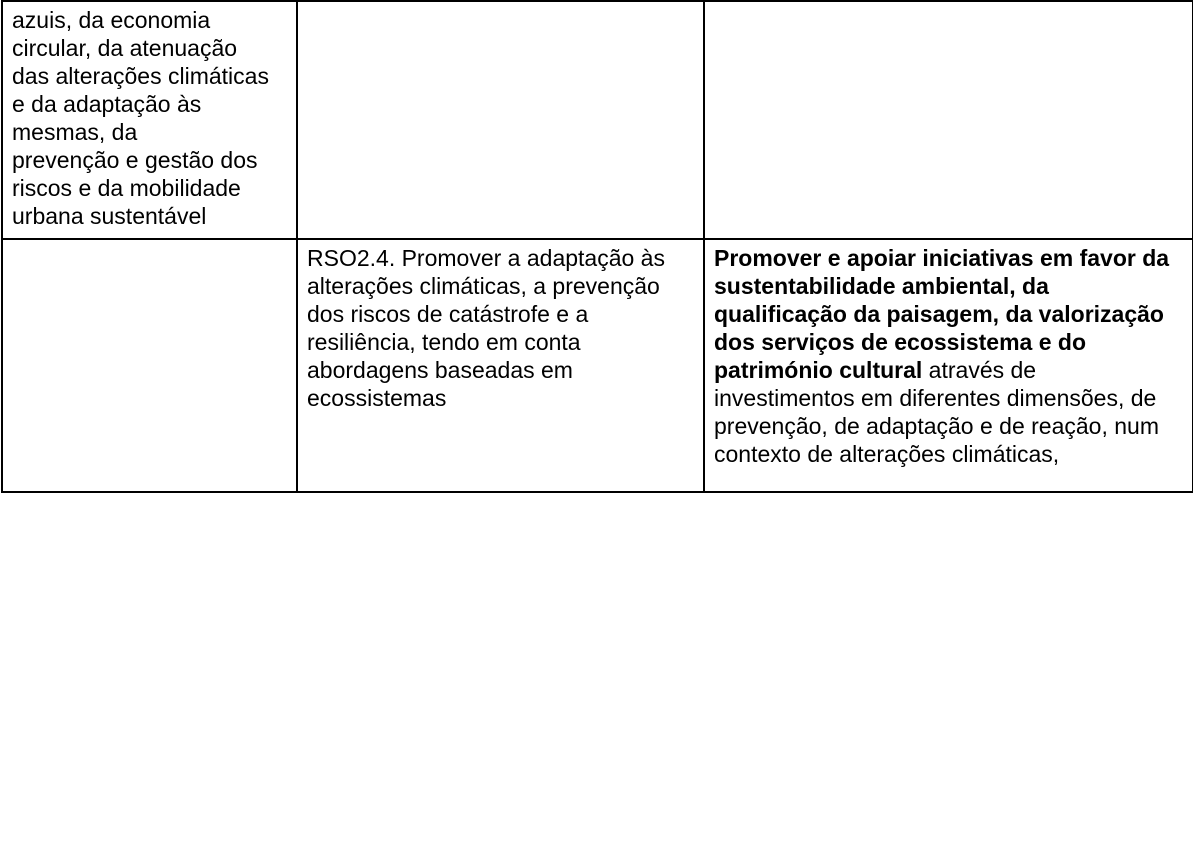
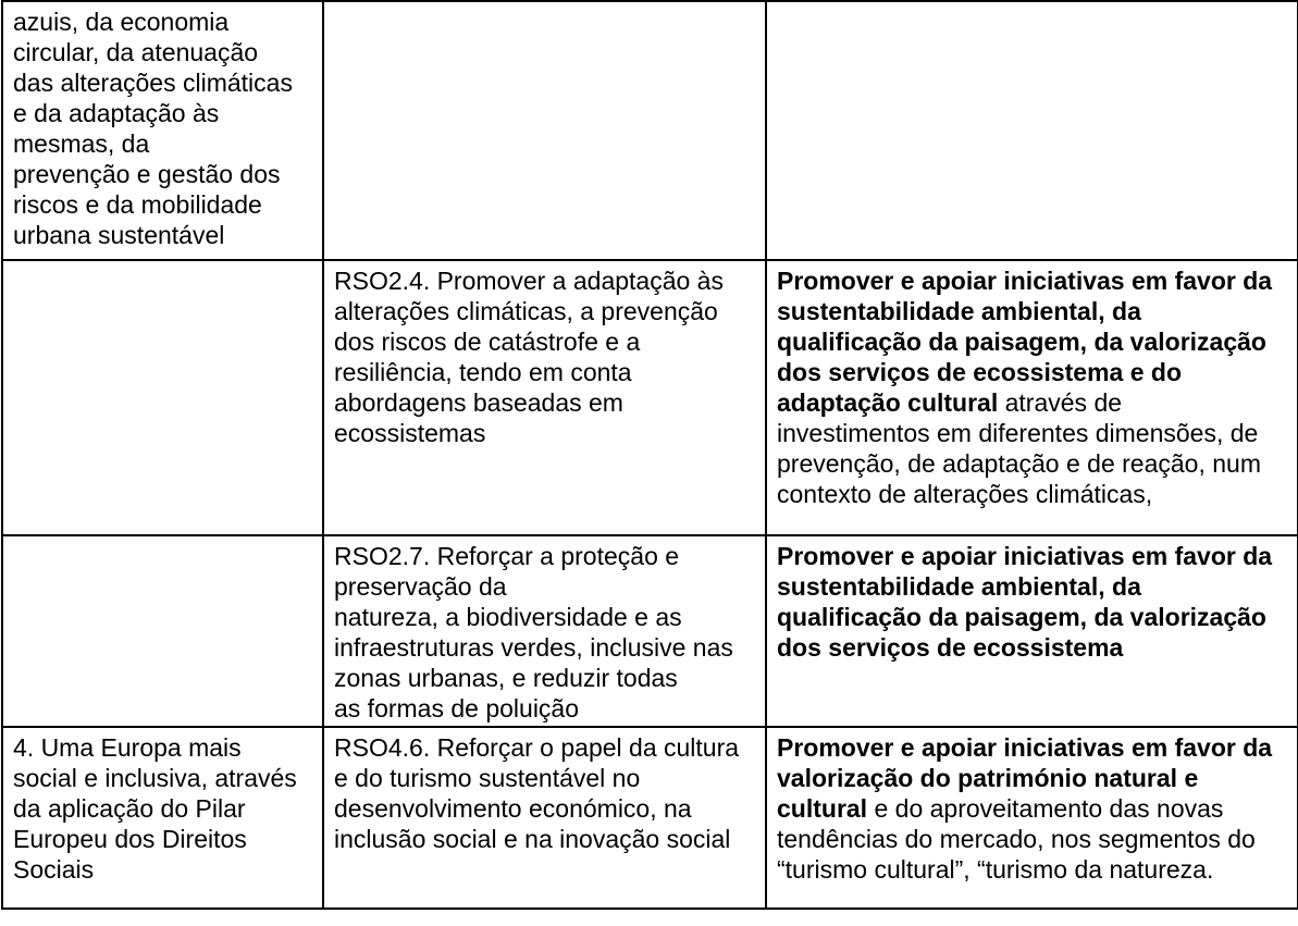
  azuis, da economia circular, da atenuação das alterações climáticas e da adaptação às mesmas, da prevenção e gestão dos riscos e da mobilidade urbana sustentável
- 	RSO2.4. Promover a adaptação às alterações climáticas, a prevenção dos riscos de catástrofe e a resiliência, tendo em conta abordagens baseadas em ecossistemas	Promover e apoiar iniciativas em favor da sustentabilidade ambiental, da qualificação da paisagem, da valorização dos serviços de ecossistema e do património cultural através de investimentos em diferentes dimensões, de prevenção, de adaptação e de reação, num contexto de alterações climáticas,
+ 	RSO2.4. Promover a adaptação às alterações climáticas, a prevenção dos riscos de catástrofe e a resiliência, tendo em conta abordagens baseadas em ecossistemas	Promover e apoiar iniciativas em favor da sustentabilidade ambiental, da qualificação da paisagem, da valorização dos serviços de ecossistema e do adaptação cultural através de investimentos em diferentes dimensões, de prevenção, de adaptação e de reação, num contexto de alterações climáticas,
+ 	RSO2.7. Reforçar a proteção e preservação da natureza, a biodiversidade e as infraestruturas verdes, inclusive nas zonas urbanas, e reduzir todas as formas de poluição	Promover e apoiar iniciativas em favor da sustentabilidade ambiental, da qualificação da paisagem, da valorização dos serviços de ecossistema
+ 4. Uma Europa mais social e inclusiva, através da aplicação do Pilar Europeu dos Direitos Sociais	RSO4.6. Reforçar o papel da cultura e do turismo sustentável no desenvolvimento económico, na inclusão social e na inovação social	Promover e apoiar iniciativas em favor da valorização do património natural e cultural e do aproveitamento das novas tendências do mercado, nos segmentos do “turismo cultural”, “turismo da natureza.
